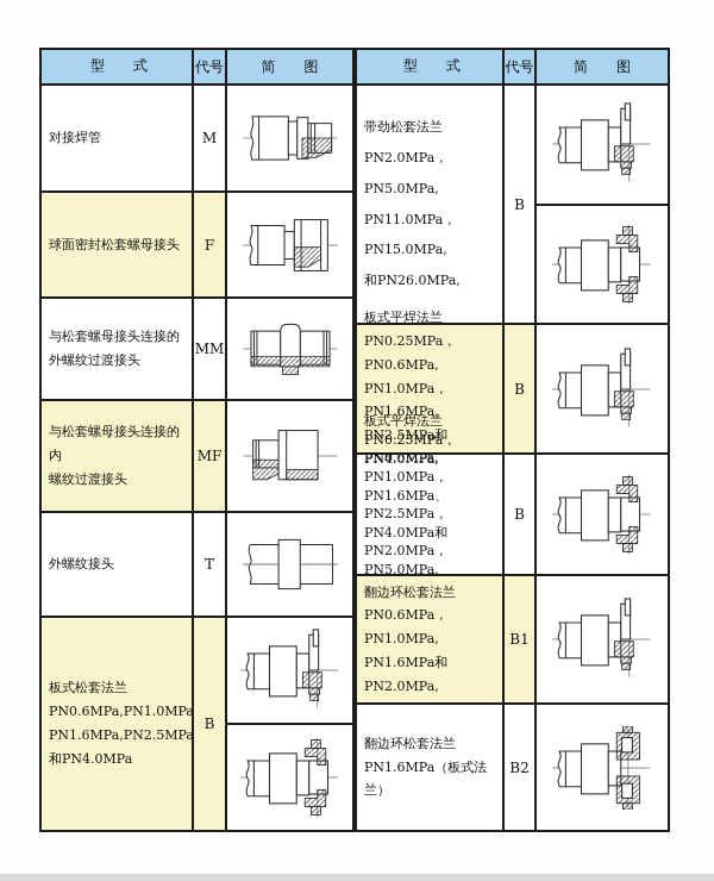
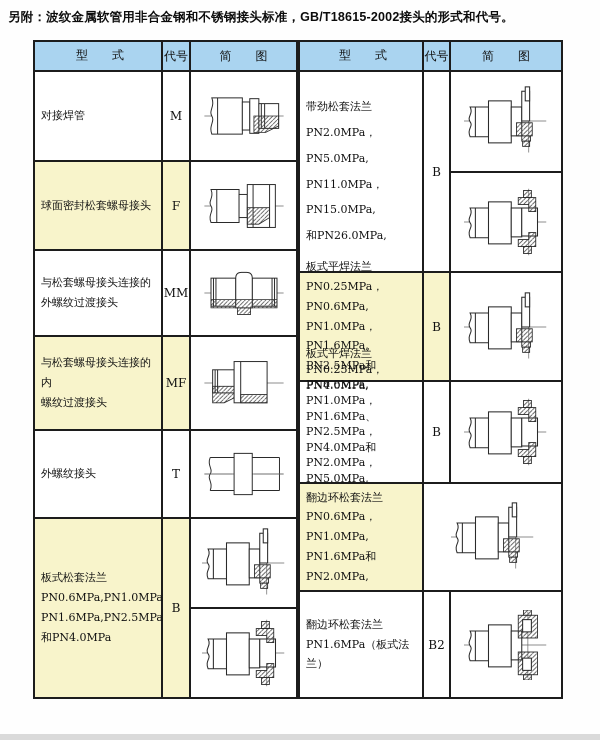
+ 另附：波纹金属软管用非合金钢和不锈钢接头标准，GB/T18615-2002接头的形式和代号。
  型 式
  代号
  简 图
  对接焊管
  M
  球面密封松套螺母接头
  F
  与松套螺母接头连接的
  外螺纹过渡接头
  MM
  与松套螺母接头连接的内
  螺纹过渡接头
  MF
  外螺纹接头
  T
  板式松套法兰
  PN0.6MPa,PN1.0MPa
  PN1.6MPa,PN2.5MPa
  和PN4.0MPa
  B
  型 式
  代号
  简 图
  带劲松套法兰
  PN2.0MPa，PN5.0MPa,
  PN11.0MPa，PN15.0MPa,
  和PN26.0MPa,
  B
  板式平焊法兰
  PN0.25MPa，PN0.6MPa,
  PN1.0MPa，PN1.6MPa,
  B
  板式平焊法兰
  PN0.25MPa，PN0.6MPa,
  PN1.0MPa，PN1.6MPa、
  PN2.5MPa，PN4.0MPa和
  PN2.0MPa，PN5.0MPa,
  B
  翻边环松套法兰
  PN0.6MPa，PN1.0MPa,
  PN1.6MPa和PN2.0MPa,
- B1
  翻边环松套法兰
  PN1.6MPa（板式法兰）
  B2
